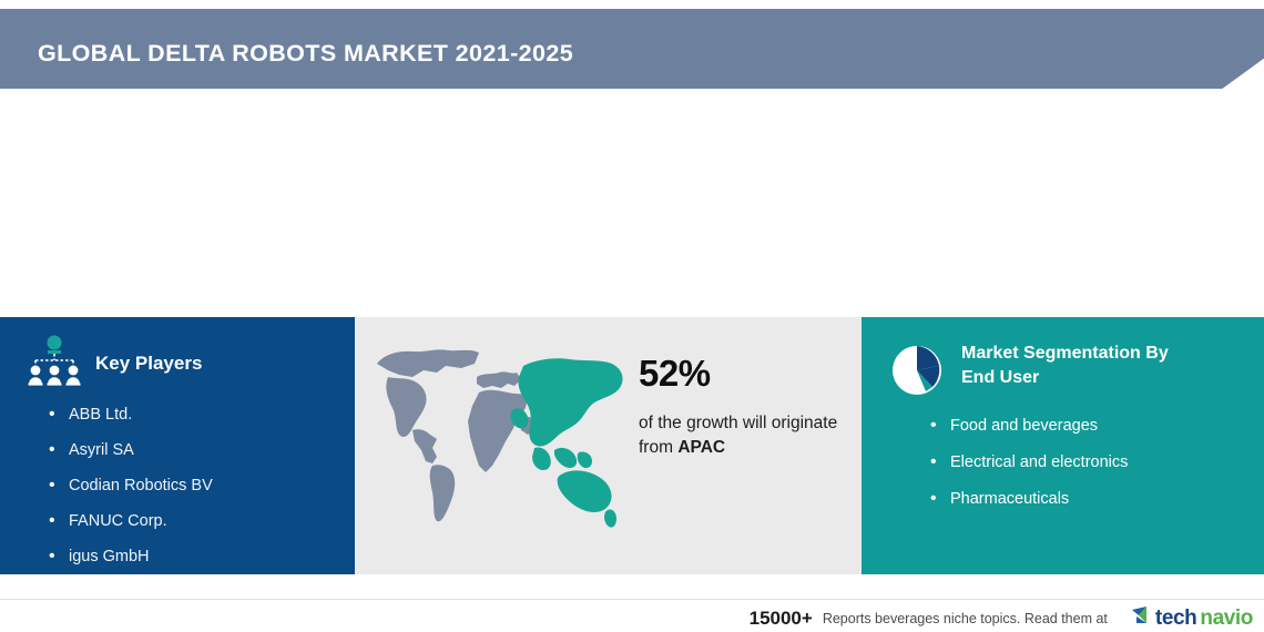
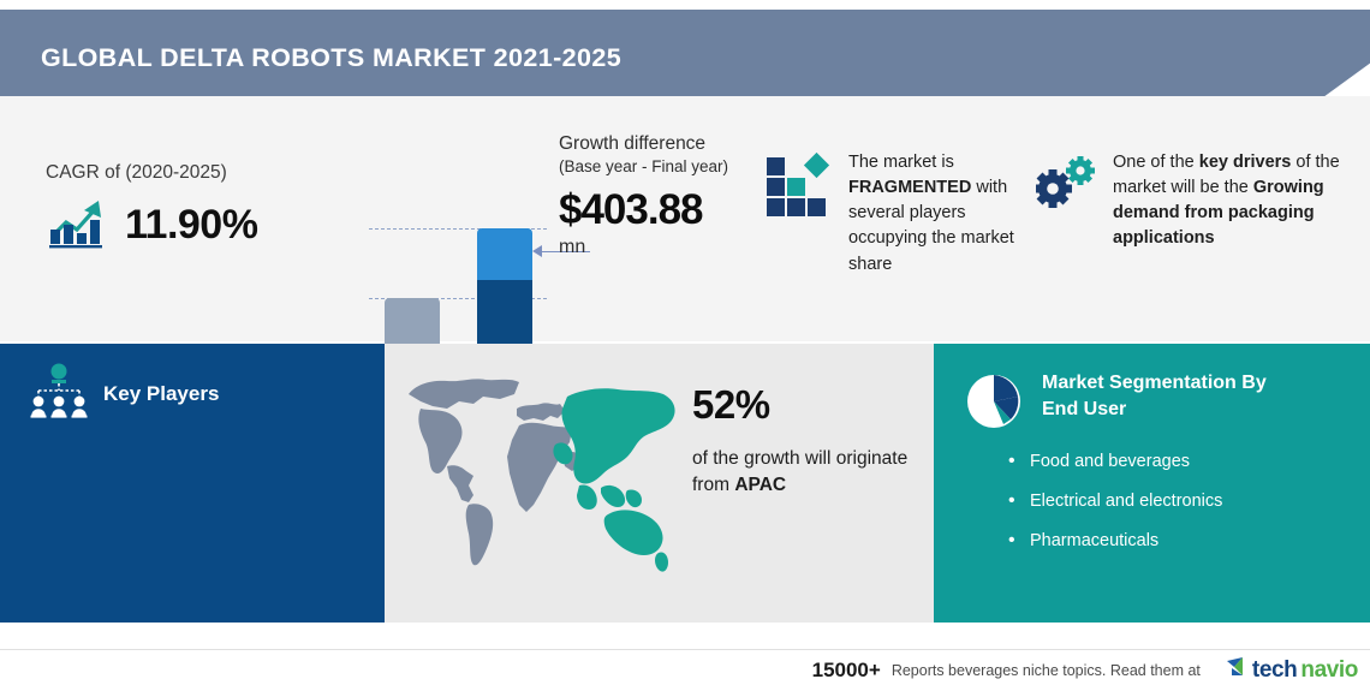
  GLOBAL DELTA ROBOTS MARKET 2021-2025
+ CAGR of (2020-2025)
+ 11.90%
+ Growth difference
+ (Base year - Final year)
+ $403.88
+ mn
+ The market is FRAGMENTED with several players occupying the market share
+ One of the key drivers of the market will be the Growing demand from packaging applications
  Key Players
- ABB Ltd.
- Asyril SA
- Codian Robotics BV
- FANUC Corp.
- igus GmbH
  52%
  of the growth will originate from APAC
  Market Segmentation By End User
  Food and beverages
  Electrical and electronics
  Pharmaceuticals
  15000+
  Reports beverages niche topics. Read them at
  tech
  navio
